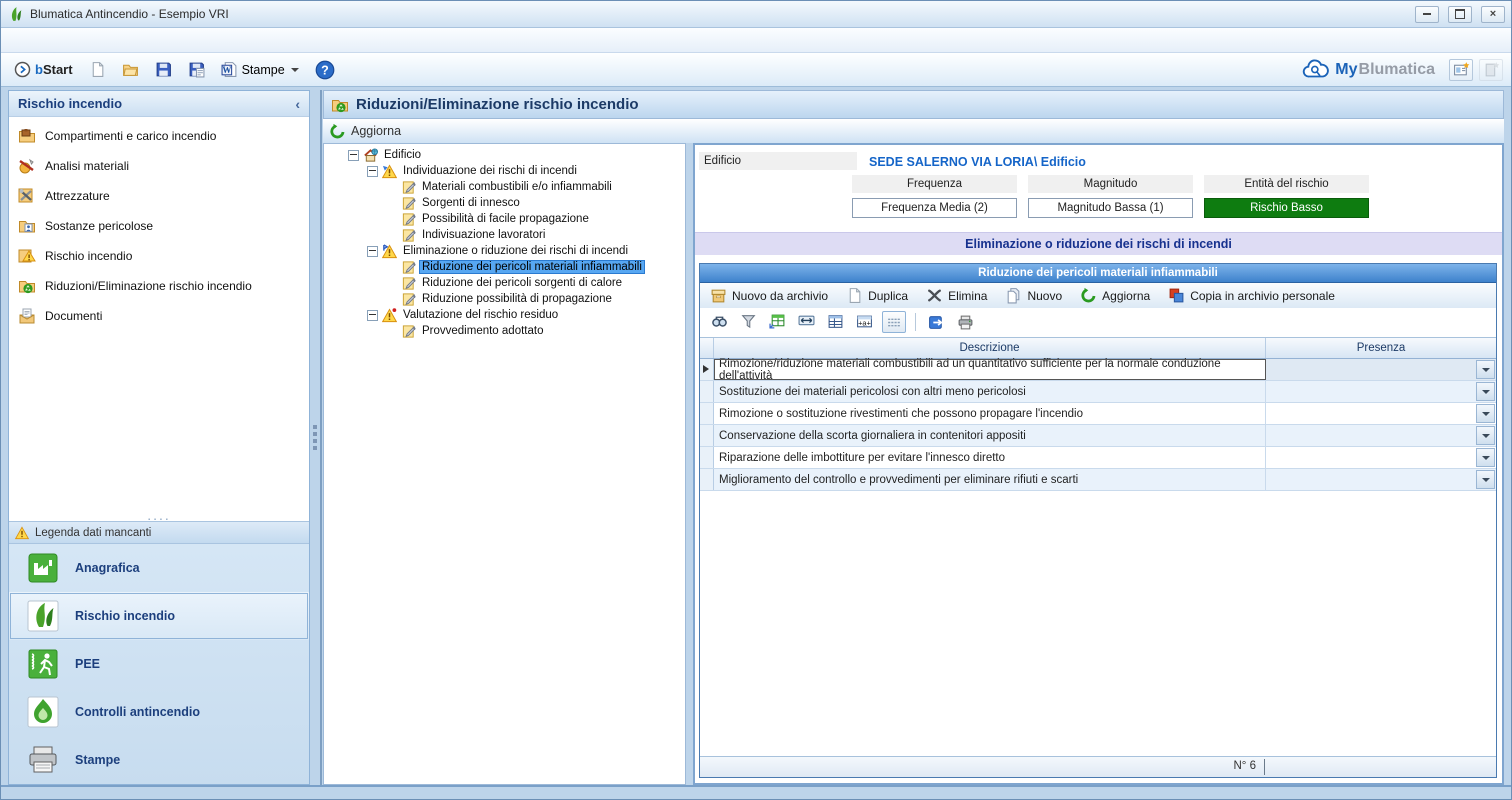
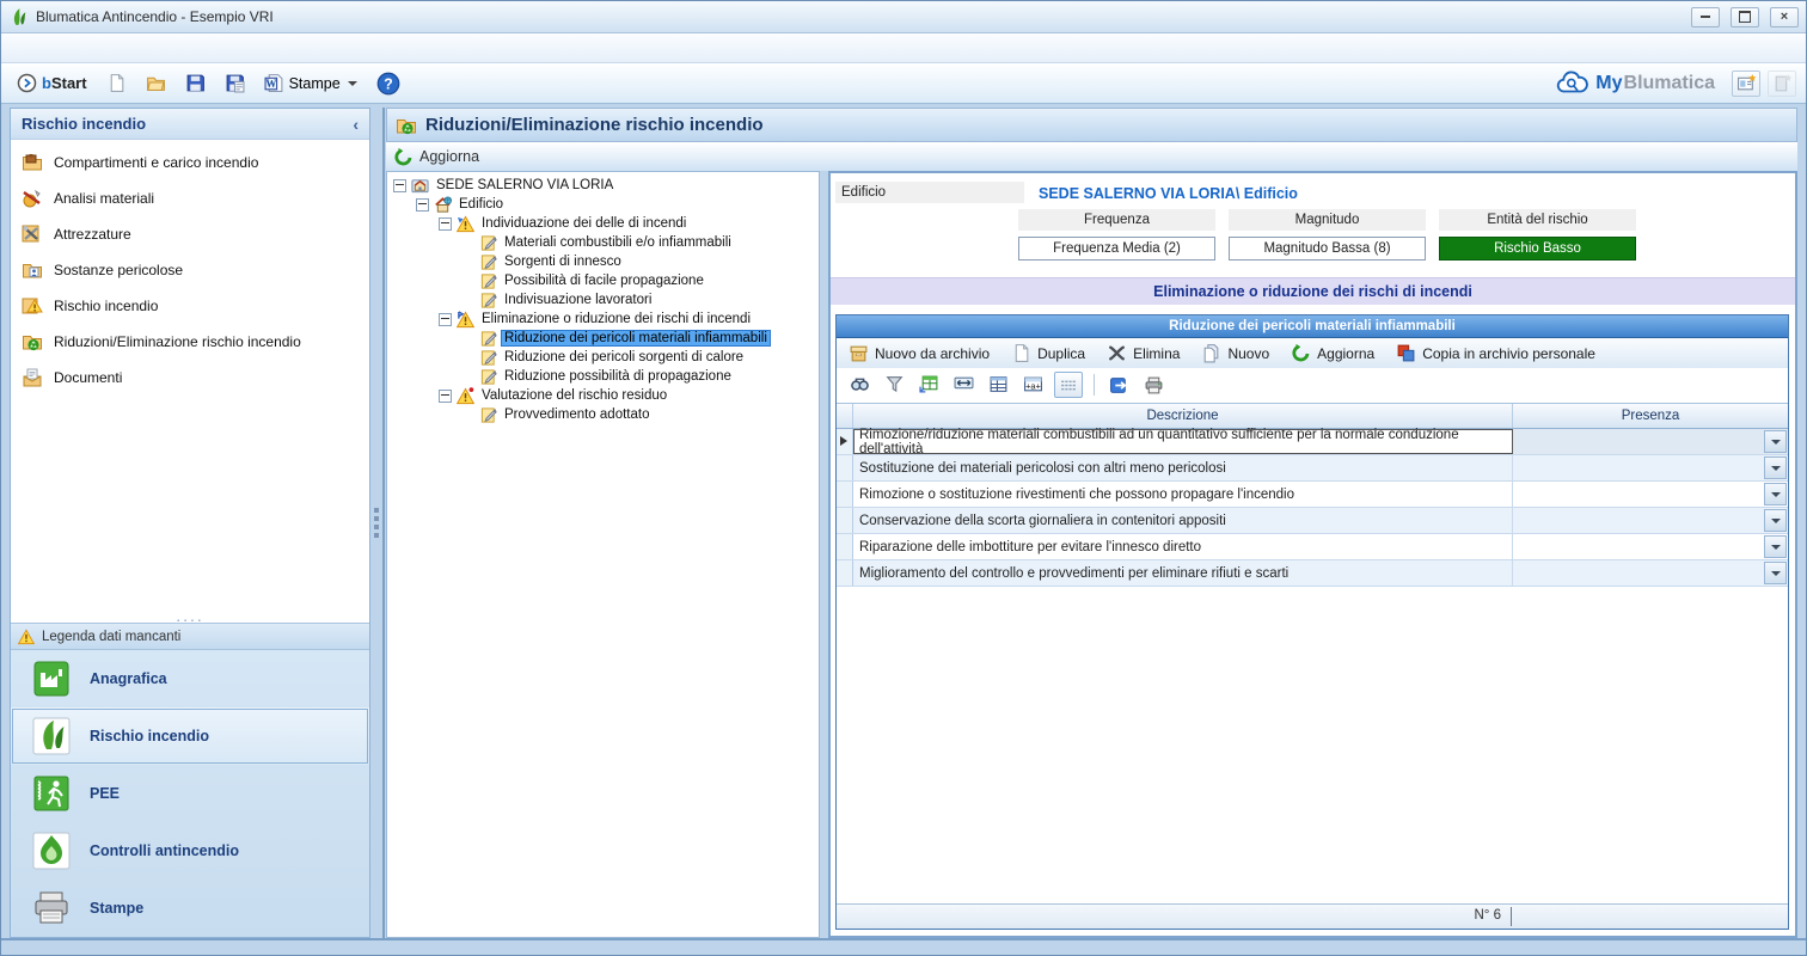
  Blumatica Antincendio - Esempio VRI
  ×
  bStart
  Stampe
  My
  Blumatica
  Rischio incendio
  ‹
  Compartimenti e carico incendio
  Analisi materiali
  Attrezzature
  Sostanze pericolose
  Rischio incendio
  Riduzioni/Eliminazione rischio incendio
  Documenti
  ....
  Legenda dati mancanti
  Anagrafica
  Rischio incendio
  PEE
  Controlli antincendio
  Stampe
  Riduzioni/Eliminazione rischio incendio
  Aggiorna
+ SEDE SALERNO VIA LORIA
  Edificio
- Individuazione dei rischi di incendi
+ Individuazione dei delle di incendi
  Materiali combustibili e/o infiammabili
  Sorgenti di innesco
  Possibilità di facile propagazione
  Indivisuazione lavoratori
  Eliminazione o riduzione dei rischi di incendi
  Riduzione dei pericoli materiali infiammabili
  Riduzione dei pericoli sorgenti di calore
  Riduzione possibilità di propagazione
  Valutazione del rischio residuo
  Provvedimento adottato
  Edificio
  SEDE SALERNO VIA LORIA\ Edificio
  Frequenza
  Magnitudo
  Entità del rischio
  Frequenza Media (2)
- Magnitudo Bassa (1)
+ Magnitudo Bassa (8)
  Rischio Basso
  Eliminazione o riduzione dei rischi di incendi
  Riduzione dei pericoli materiali infiammabili
  Nuovo da archivio
  Duplica
  Elimina
  Nuovo
  Aggiorna
  Copia in archivio personale
  Descrizione
  Presenza
  Rimozione/riduzione materiali combustibili ad un quantitativo sufficiente per la normale conduzione dell'attività
  Sostituzione dei materiali pericolosi con altri meno pericolosi
  Rimozione o sostituzione rivestimenti che possono propagare l'incendio
  Conservazione della scorta giornaliera in contenitori appositi
  Riparazione delle imbottiture per evitare l'innesco diretto
  Miglioramento del controllo e provvedimenti per eliminare rifiuti e scarti
  N° 6
